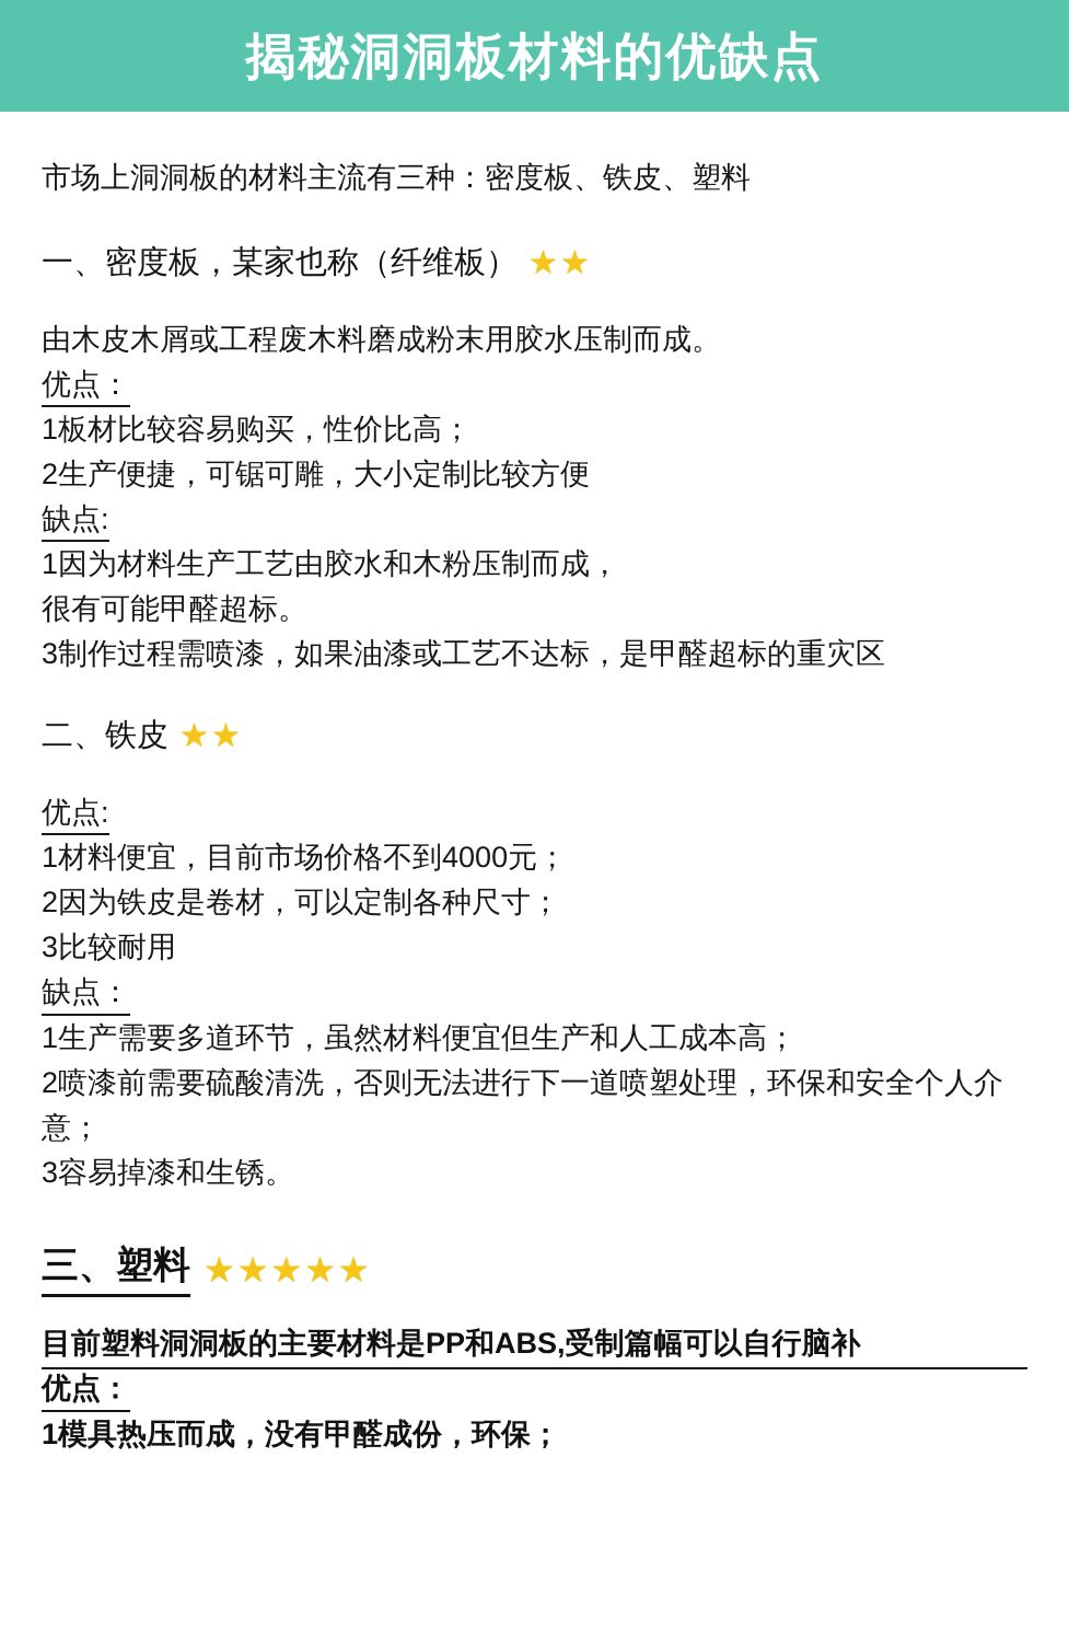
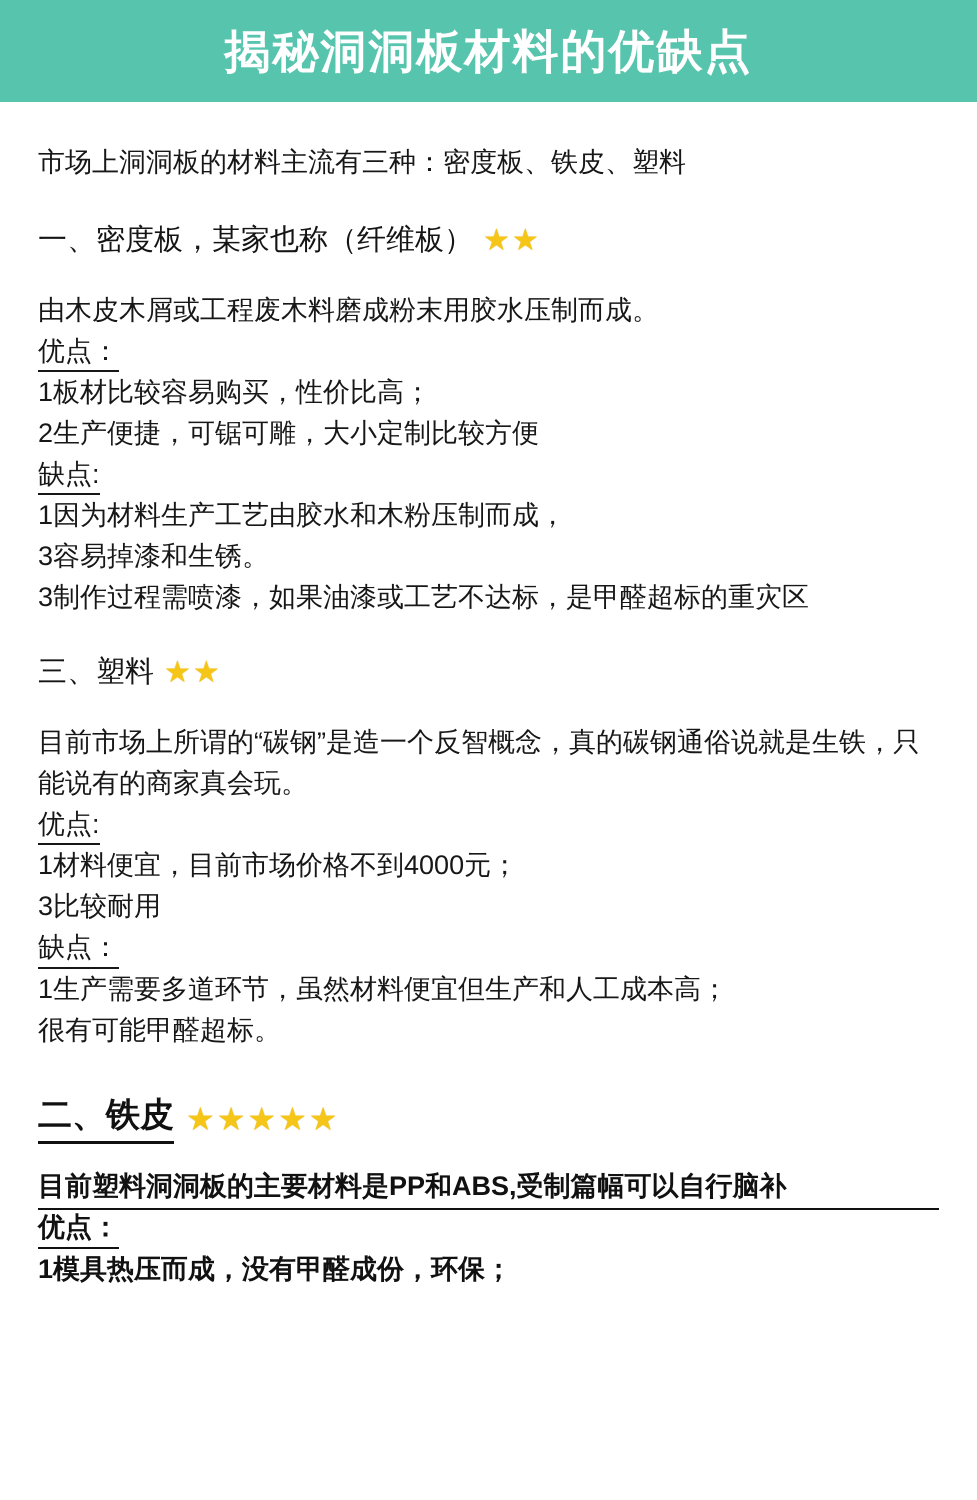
  揭秘洞洞板材料的优缺点
  市场上洞洞板的材料主流有三种：密度板、铁皮、塑料
  一、密度板，某家也称（纤维板）
  ★
  ★
  由木皮木屑或工程废木料磨成粉末用胶水压制而成。
  优点：
  1板材比较容易购买，性价比高；
  2生产便捷，可锯可雕，大小定制比较方便
  缺点:
  1因为材料生产工艺由胶水和木粉压制而成，
- 很有可能甲醛超标。
+ 3容易掉漆和生锈。
  3制作过程需喷漆，如果油漆或工艺不达标，是甲醛超标的重灾区
- 二、铁皮
+ 三、塑料
  ★
  ★
+ 目前市场上所谓的“碳钢”是造一个反智概念，真的碳钢通俗说就是生铁，只能说有的商家真会玩。
  优点:
  1材料便宜，目前市场价格不到4000元；
- 2因为铁皮是卷材，可以定制各种尺寸；
  3比较耐用
  缺点：
  1生产需要多道环节，虽然材料便宜但生产和人工成本高；
- 2喷漆前需要硫酸清洗，否则无法进行下一道喷塑处理，环保和安全个人介意；
- 3容易掉漆和生锈。
+ 很有可能甲醛超标。
- 三、塑料
+ 二、铁皮
  ★
  ★
  ★
  ★
  ★
  目前塑料洞洞板的主要材料是PP和ABS,受制篇幅可以自行脑补
  优点：
  1模具热压而成，没有甲醛成份，环保；
